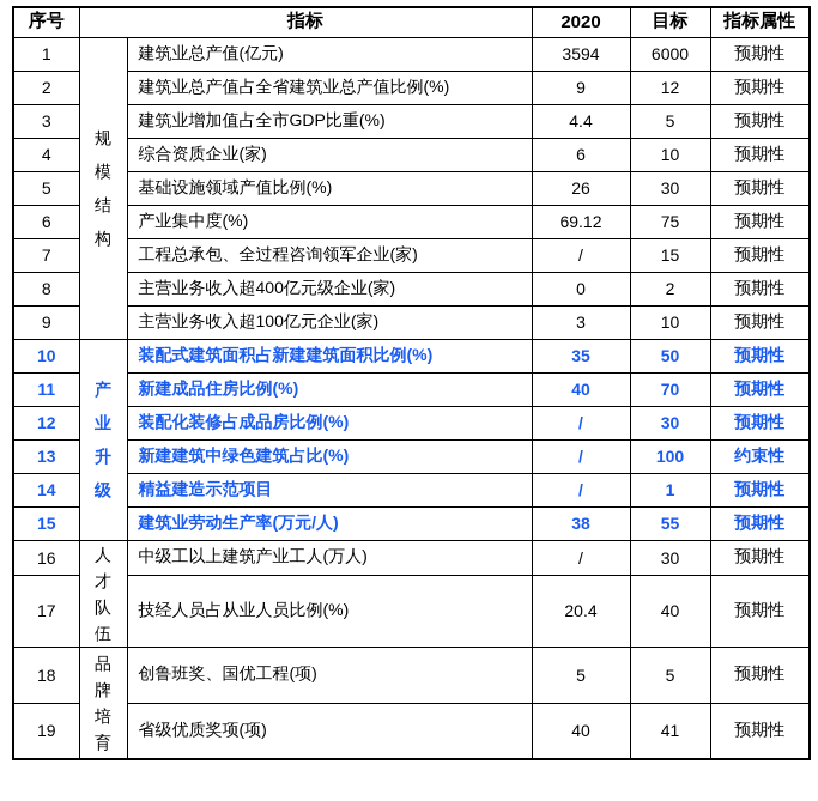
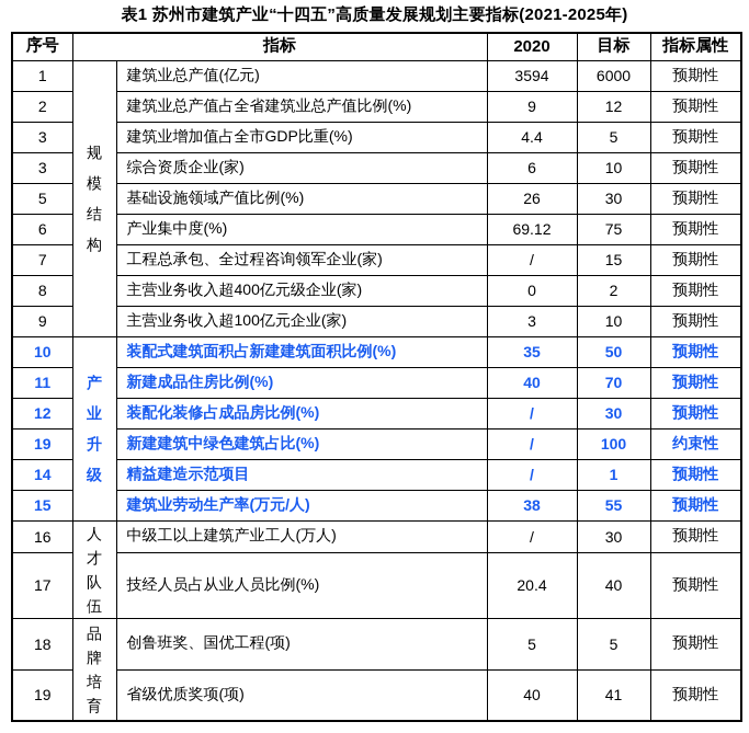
+ 表1 苏州市建筑产业“十四五”高质量发展规划主要指标(2021-2025年)
  序号	指标	2020	目标	指标属性
  1	规模结构	建筑业总产值(亿元)	3594	6000	预期性
  2	建筑业总产值占全省建筑业总产值比例(%)	9	12	预期性
  3	建筑业增加值占全市GDP比重(%)	4.4	5	预期性
- 4	综合资质企业(家)	6	10	预期性
+ 3	综合资质企业(家)	6	10	预期性
  5	基础设施领域产值比例(%)	26	30	预期性
  6	产业集中度(%)	69.12	75	预期性
  7	工程总承包、全过程咨询领军企业(家)	/	15	预期性
  8	主营业务收入超400亿元级企业(家)	0	2	预期性
  9	主营业务收入超100亿元企业(家)	3	10	预期性
  10	产业升级	装配式建筑面积占新建建筑面积比例(%)	35	50	预期性
  11	新建成品住房比例(%)	40	70	预期性
  12	装配化装修占成品房比例(%)	/	30	预期性
- 13	新建建筑中绿色建筑占比(%)	/	100	约束性
+ 19	新建建筑中绿色建筑占比(%)	/	100	约束性
  14	精益建造示范项目	/	1	预期性
  15	建筑业劳动生产率(万元/人)	38	55	预期性
  16	人才队伍	中级工以上建筑产业工人(万人)	/	30	预期性
  17	技经人员占从业人员比例(%)	20.4	40	预期性
  18	品牌培育	创鲁班奖、国优工程(项)	5	5	预期性
  19	省级优质奖项(项)	40	41	预期性
